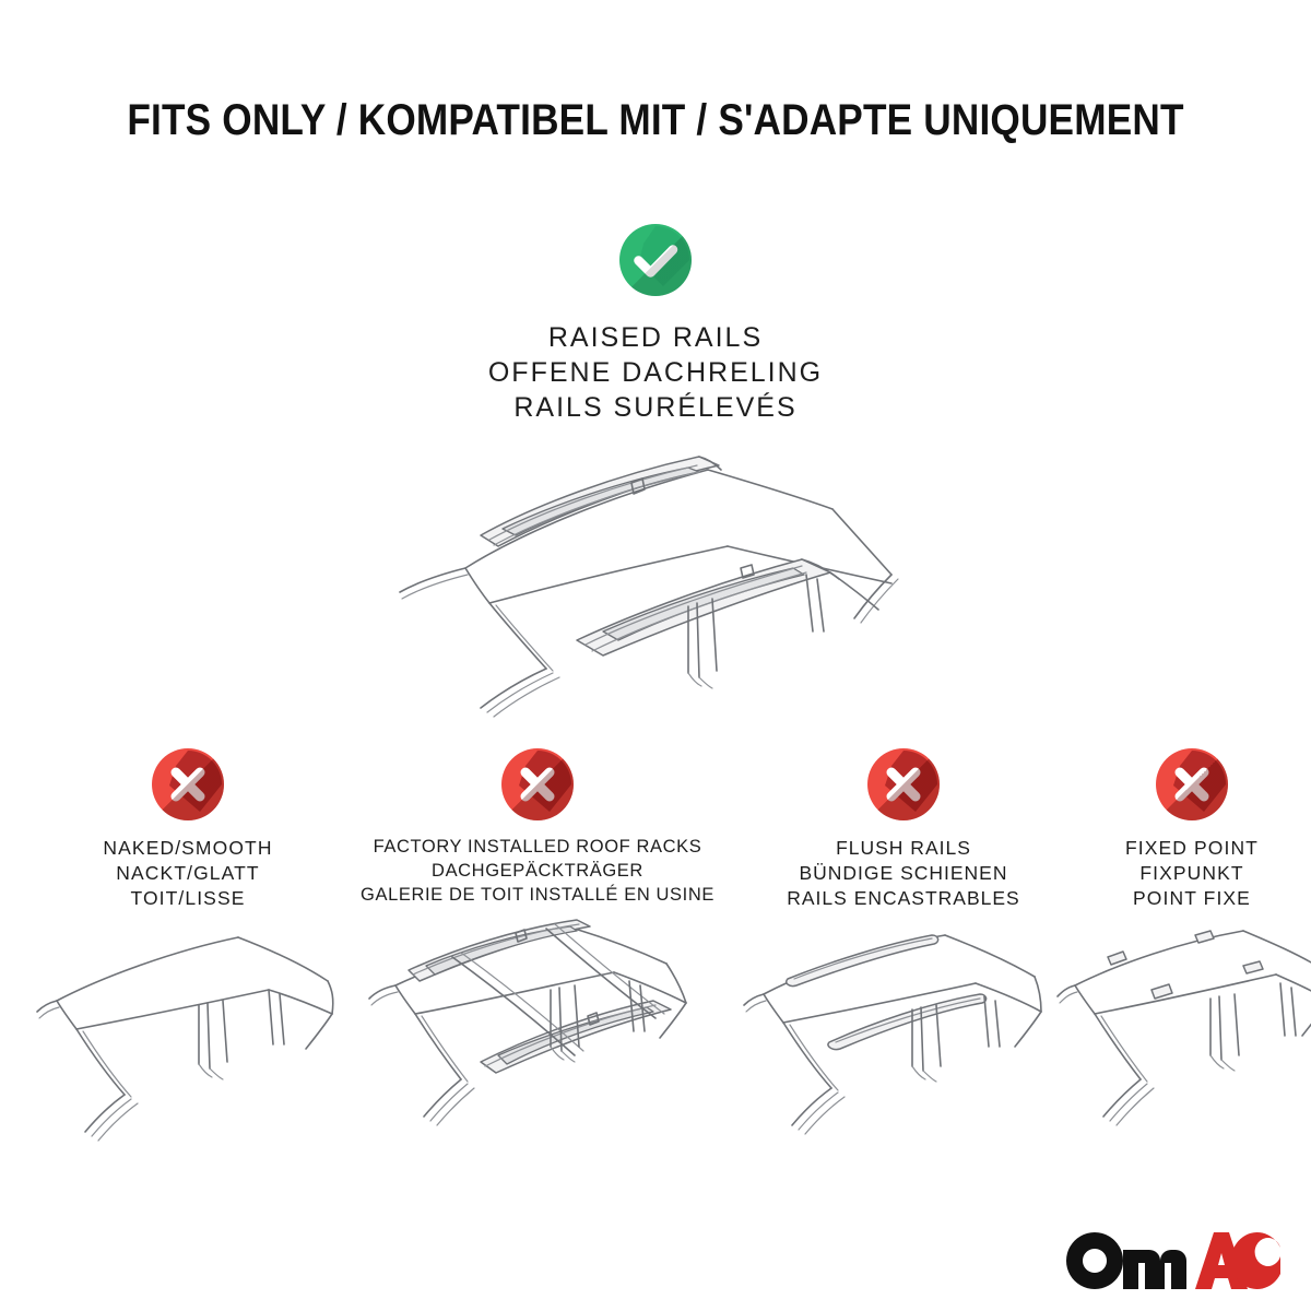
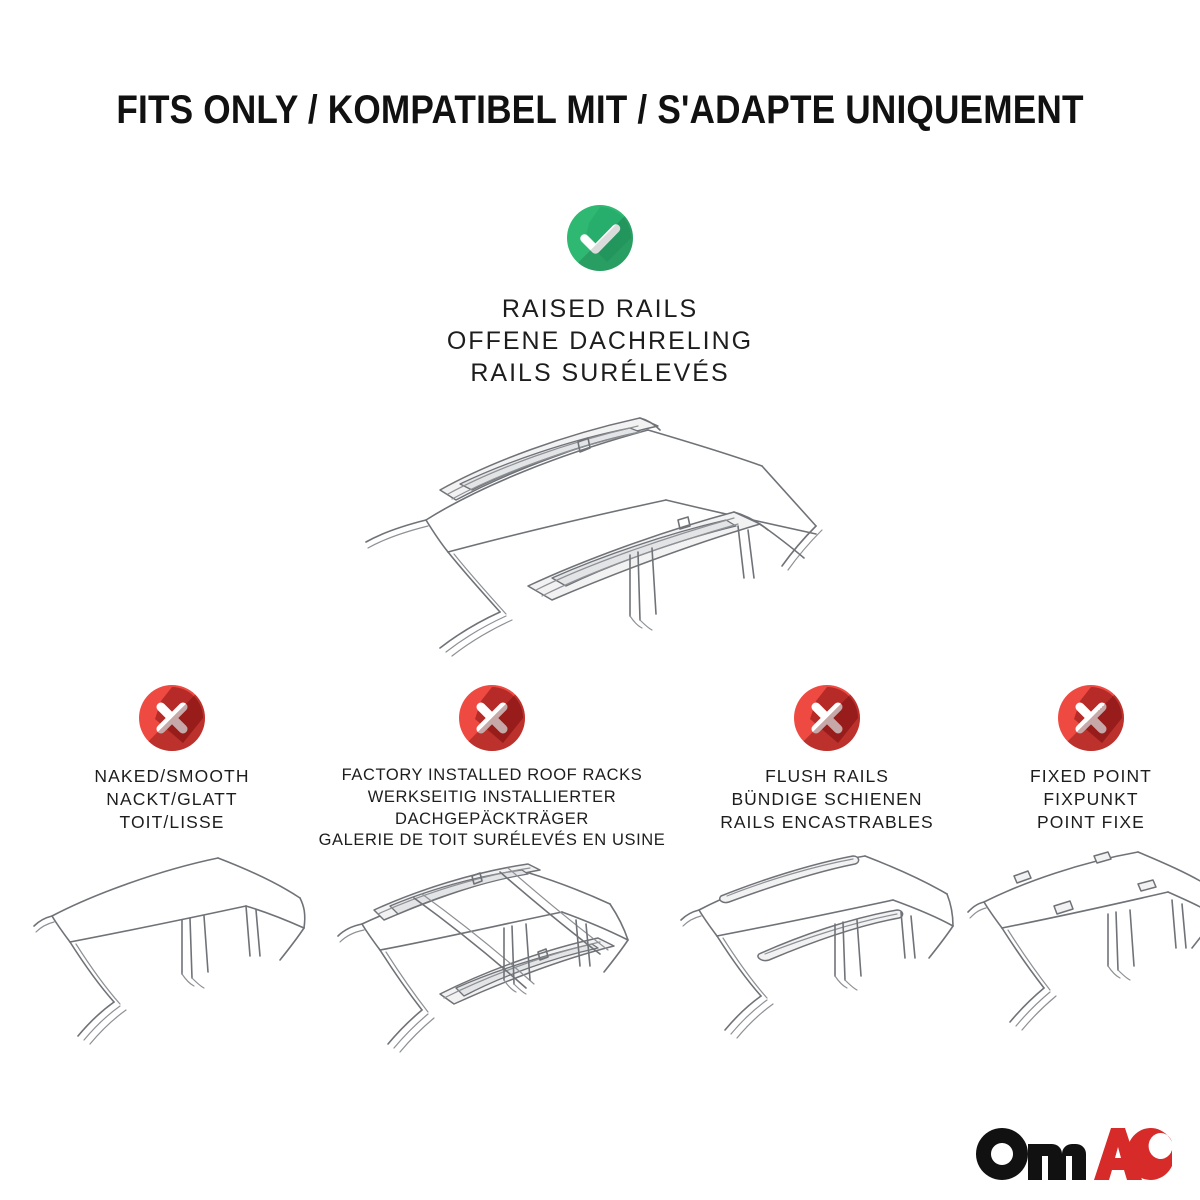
  FITS ONLY / KOMPATIBEL MIT / S'ADAPTE UNIQUEMENT
  RAISED RAILS
  OFFENE DACHRELING
  RAILS SURÉLEVÉS
  NAKED/SMOOTH
  NACKT/GLATT
  TOIT/LISSE
  FACTORY INSTALLED ROOF RACKS
+ WERKSEITIG INSTALLIERTER
  DACHGEPÄCKTRÄGER
- GALERIE DE TOIT INSTALLÉ EN USINE
+ GALERIE DE TOIT SURÉLEVÉS EN USINE
  FLUSH RAILS
  BÜNDIGE SCHIENEN
  RAILS ENCASTRABLES
  FIXED POINT
  FIXPUNKT
  POINT FIXE
